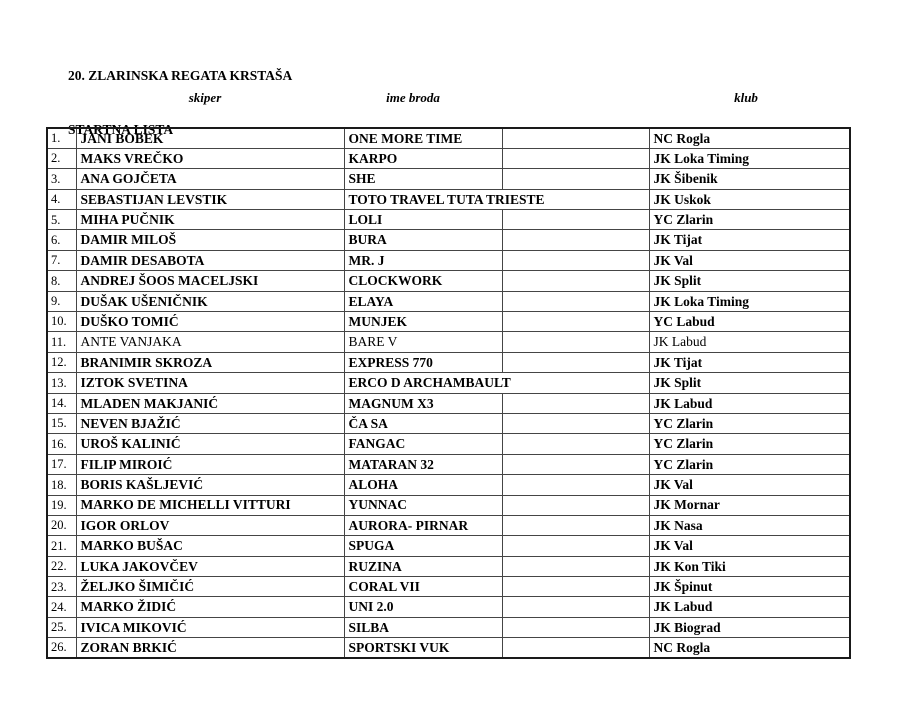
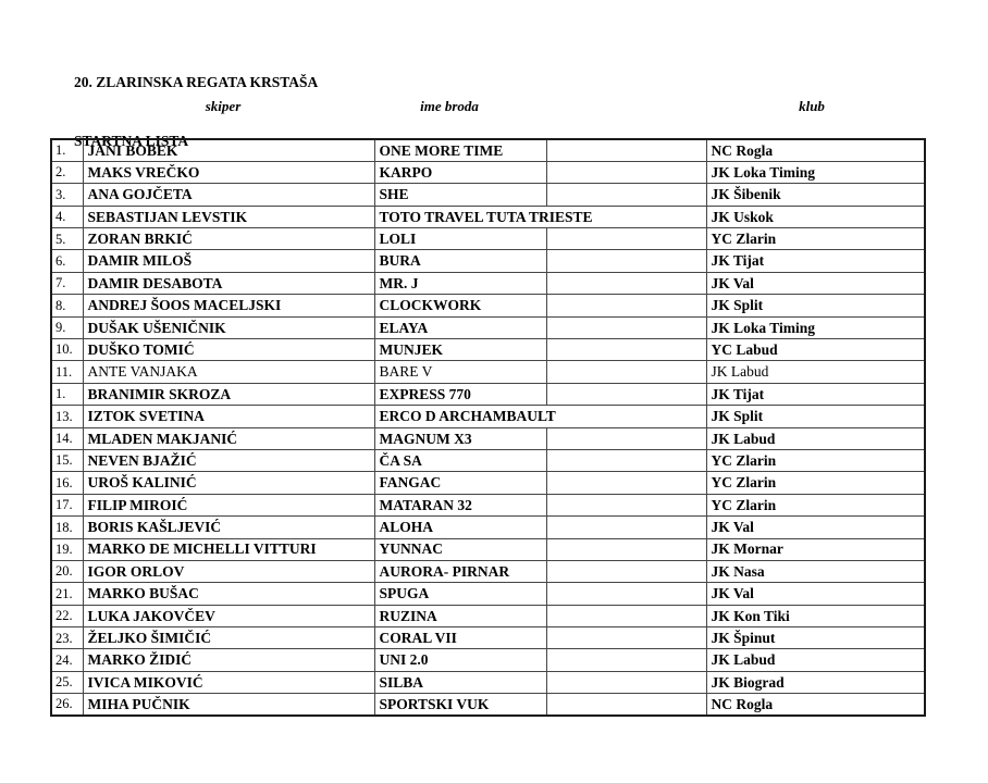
  20. ZLARINSKA REGATA KRSTAŠA
  STARTNA LISTA
  skiper
  ime broda
  klub
  1.	JANI BOBEK	ONE MORE TIME		NC Rogla
  2.	MAKS VREČKO	KARPO		JK Loka Timing
  3.	ANA GOJČETA	SHE		JK Šibenik
  4.	SEBASTIJAN LEVSTIK	TOTO TRAVEL TUTA TRIESTE	JK Uskok
- 5.	MIHA PUČNIK	LOLI		YC Zlarin
+ 5.	ZORAN BRKIĆ	LOLI		YC Zlarin
  6.	DAMIR MILOŠ	BURA		JK Tijat
  7.	DAMIR DESABOTA	MR. J		JK Val
  8.	ANDREJ ŠOOS MACELJSKI	CLOCKWORK		JK Split
  9.	DUŠAK UŠENIČNIK	ELAYA		JK Loka Timing
  10.	DUŠKO TOMIĆ	MUNJEK		YC Labud
  11.	ANTE VANJAKA	BARE V		JK Labud
- 12.	BRANIMIR SKROZA	EXPRESS 770		JK Tijat
+ 1.	BRANIMIR SKROZA	EXPRESS 770		JK Tijat
  13.	IZTOK SVETINA	ERCO D ARCHAMBAULT	JK Split
  14.	MLADEN MAKJANIĆ	MAGNUM X3		JK Labud
  15.	NEVEN BJAŽIĆ	ČA SA		YC Zlarin
  16.	UROŠ KALINIĆ	FANGAC		YC Zlarin
  17.	FILIP MIROIĆ	MATARAN 32		YC Zlarin
  18.	BORIS KAŠLJEVIĆ	ALOHA		JK Val
  19.	MARKO DE MICHELLI VITTURI	YUNNAC		JK Mornar
  20.	IGOR ORLOV	AURORA- PIRNAR		JK Nasa
  21.	MARKO BUŠAC	SPUGA		JK Val
  22.	LUKA JAKOVČEV	RUZINA		JK Kon Tiki
  23.	ŽELJKO ŠIMIČIĆ	CORAL VII		JK Špinut
  24.	MARKO ŽIDIĆ	UNI 2.0		JK Labud
  25.	IVICA MIKOVIĆ	SILBA		JK Biograd
- 26.	ZORAN BRKIĆ	SPORTSKI VUK		NC Rogla
+ 26.	MIHA PUČNIK	SPORTSKI VUK		NC Rogla
